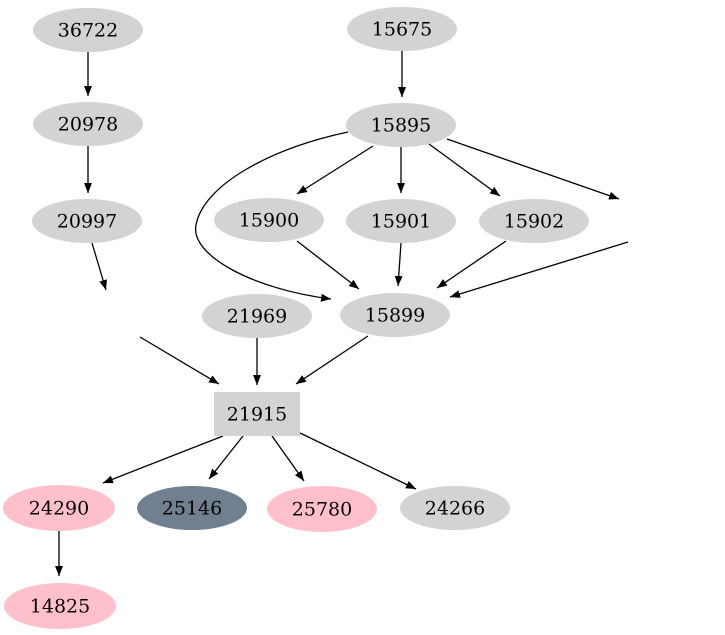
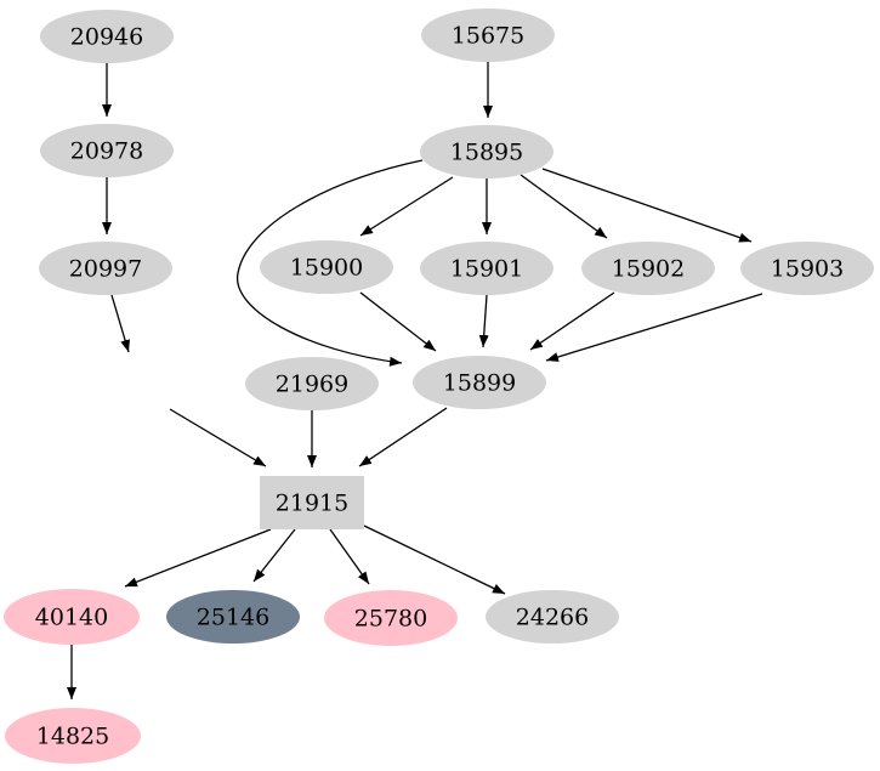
- 36722
+ 20946
  20978
  20997
  15675
  15895
  15900
  15901
  15902
+ 15903
  21969
  15899
  21915
- 24290
+ 40140
  25146
  25780
  24266
  14825
